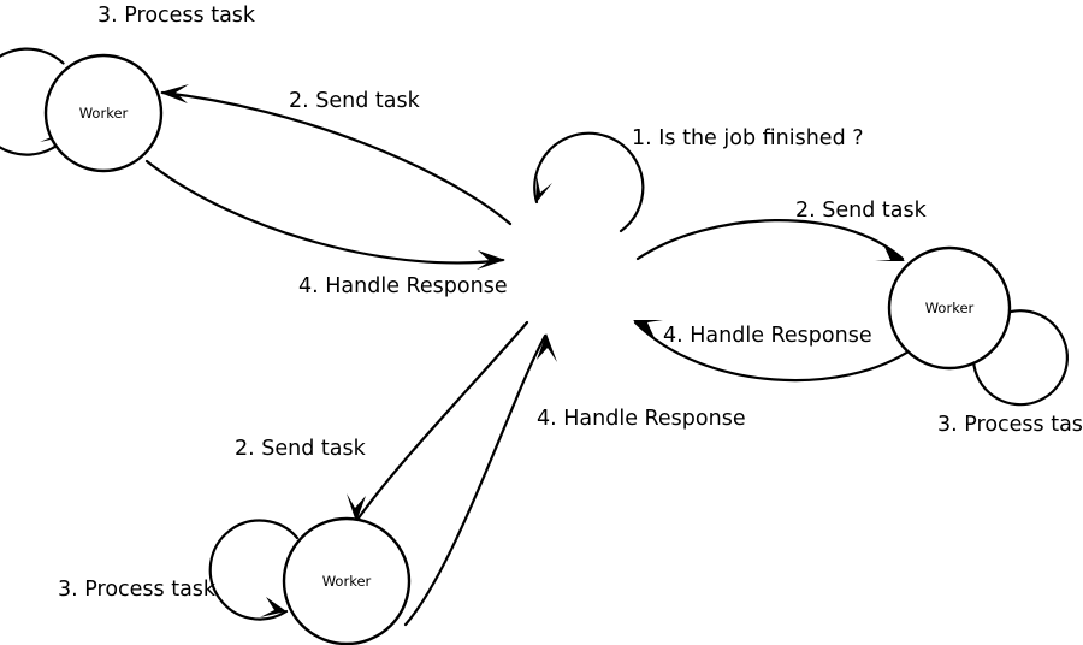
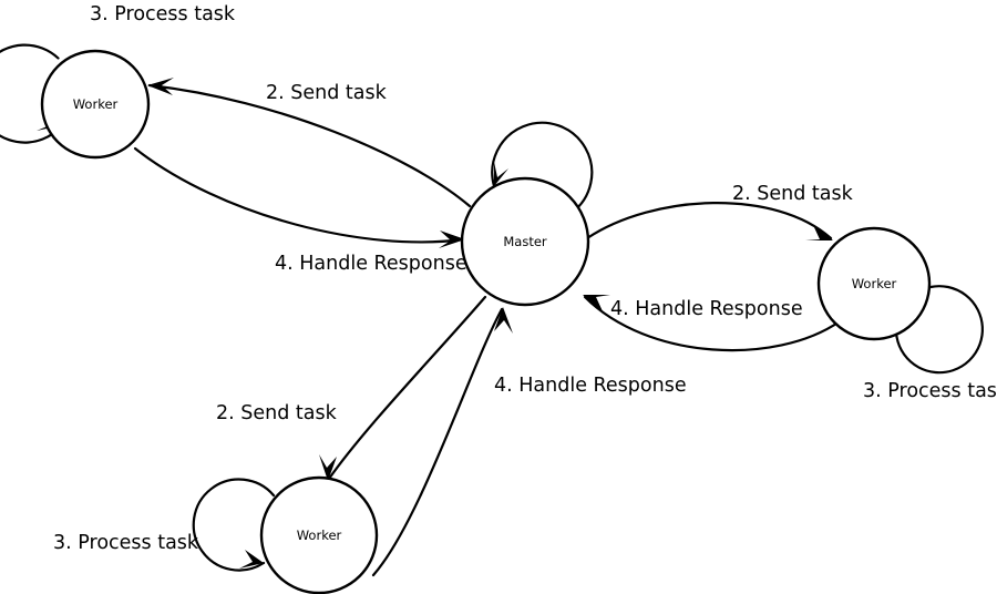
  Worker
+ Master
  Worker
  Worker
  3. Process task
  2. Send task
- 1. Is the job finished ?
  2. Send task
  4. Handle Response
  4. Handle Response
  4. Handle Response
  2. Send task
  3. Process task
  3. Process tas
